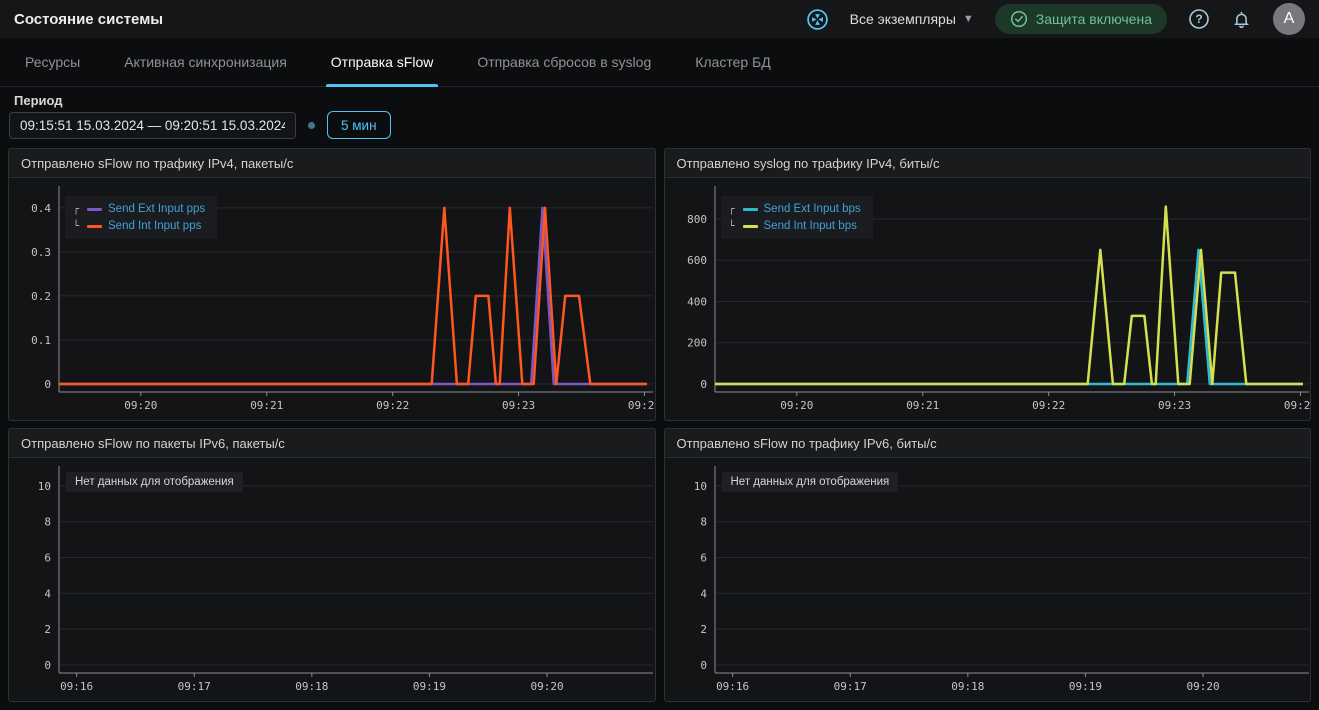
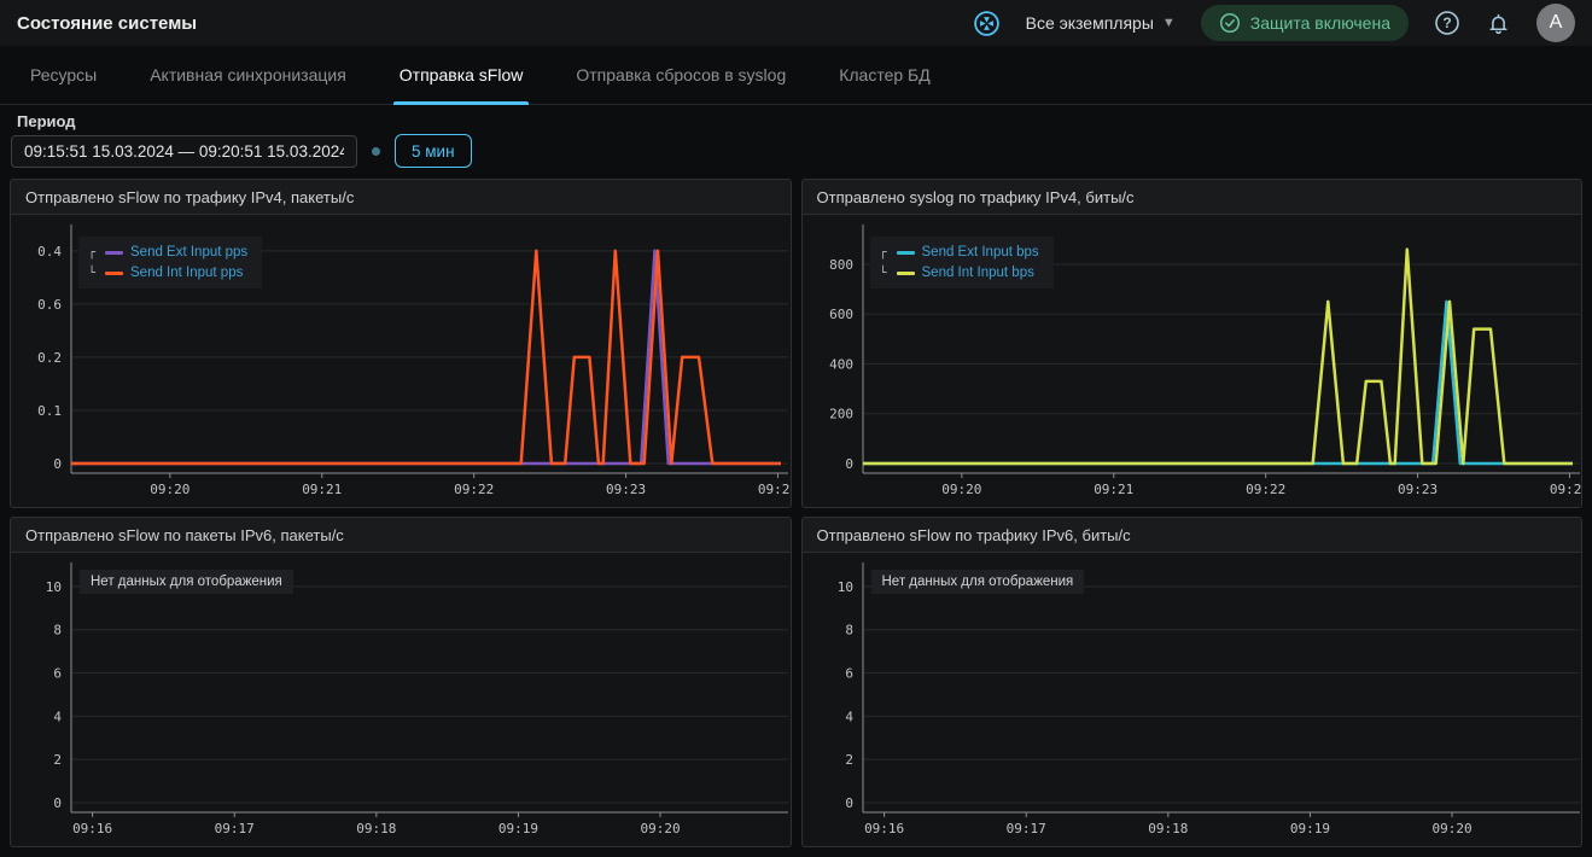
  Состояние системы
  Все экземпляры
  ▼
  Защита включена
  ?
  A
  Ресурсы
  Активная синхронизация
  Отправка sFlow
  Отправка сбросов в syslog
  Кластер БД
  Период
  09:15:51 15.03.2024 — 09:20:51 15.03.2024
  5 мин
  Отправлено sFlow по трафику IPv4, пакеты/с
  0
  0.1
  0.2
- 0.3
+ 0.6
  0.4
  09:20
  09:21
  09:22
  09:23
  09:2
  ┌
  Send Ext Input pps
  └
  Send Int Input pps
  Отправлено syslog по трафику IPv4, биты/с
  0
  200
  400
  600
  800
  09:20
  09:21
  09:22
  09:23
  09:2
  ┌
  Send Ext Input bps
  └
  Send Int Input bps
  Отправлено sFlow по пакеты IPv6, пакеты/с
  0
  2
  4
  6
  8
  10
  09:16
  09:17
  09:18
  09:19
  09:20
  Нет данных для отображения
  Отправлено sFlow по трафику IPv6, биты/с
  0
  2
  4
  6
  8
  10
  09:16
  09:17
  09:18
  09:19
  09:20
  Нет данных для отображения
